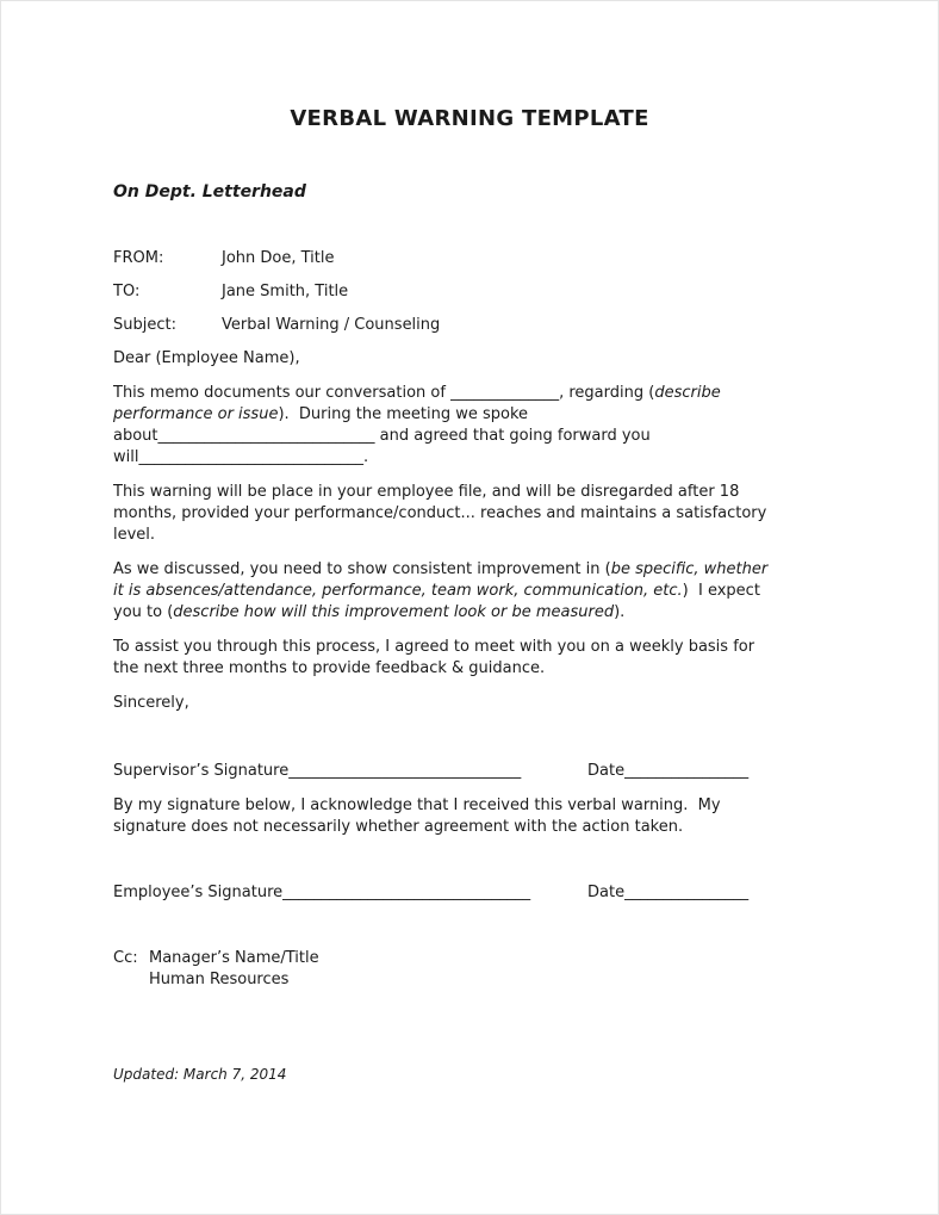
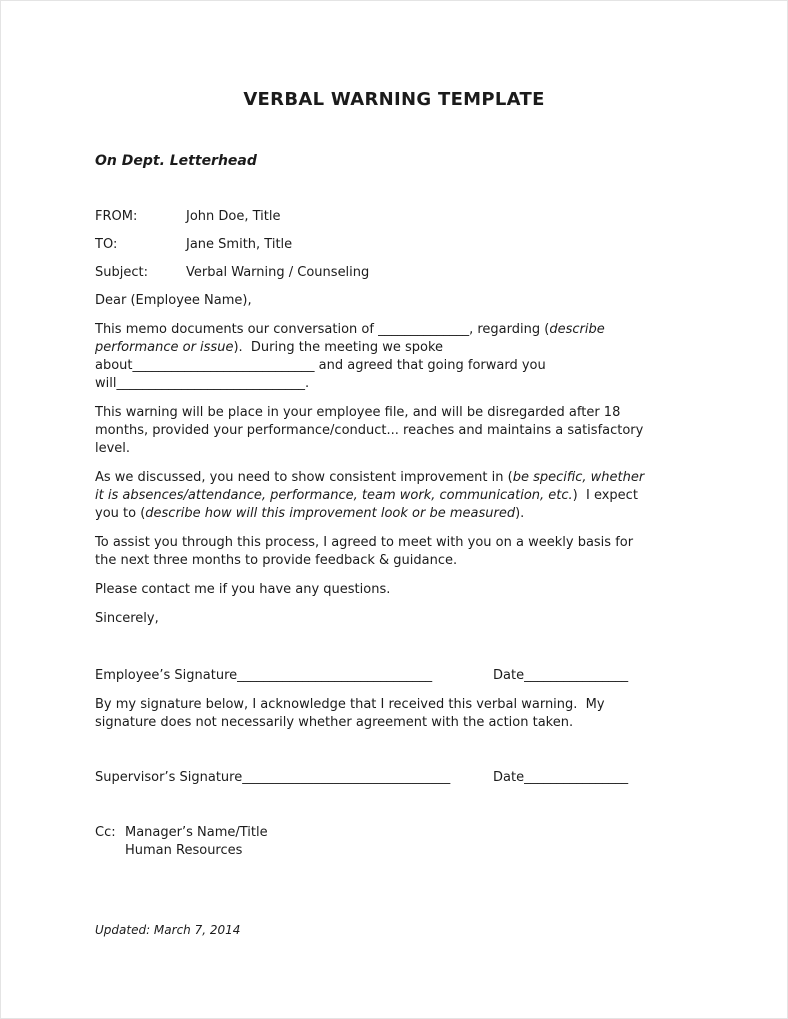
  VERBAL WARNING TEMPLATE
  On Dept. Letterhead
  FROM:
  John Doe, Title
  TO:
  Jane Smith, Title
  Subject:
  Verbal Warning / Counseling
  Dear (Employee Name),
  This memo documents our conversation of ______________, regarding (describe
  performance or issue). During the meeting we spoke
  about____________________________ and agreed that going forward you
  will_____________________________.
  This warning will be place in your employee file, and will be disregarded after 18
  months, provided your performance/conduct... reaches and maintains a satisfactory
  level.
  As we discussed, you need to show consistent improvement in (be specific, whether
  it is absences/attendance, performance, team work, communication, etc.) I expect
  you to (describe how will this improvement look or be measured).
  To assist you through this process, I agreed to meet with you on a weekly basis for
  the next three months to provide feedback & guidance.
+ Please contact me if you have any questions.
  Sincerely,
- Supervisor’s Signature______________________________
+ Employee’s Signature______________________________
  Date________________
  By my signature below, I acknowledge that I received this verbal warning. My
  signature does not necessarily whether agreement with the action taken.
- Employee’s Signature________________________________
+ Supervisor’s Signature________________________________
  Date________________
  Cc:
  Manager’s Name/Title
  Human Resources
  Updated: March 7, 2014
